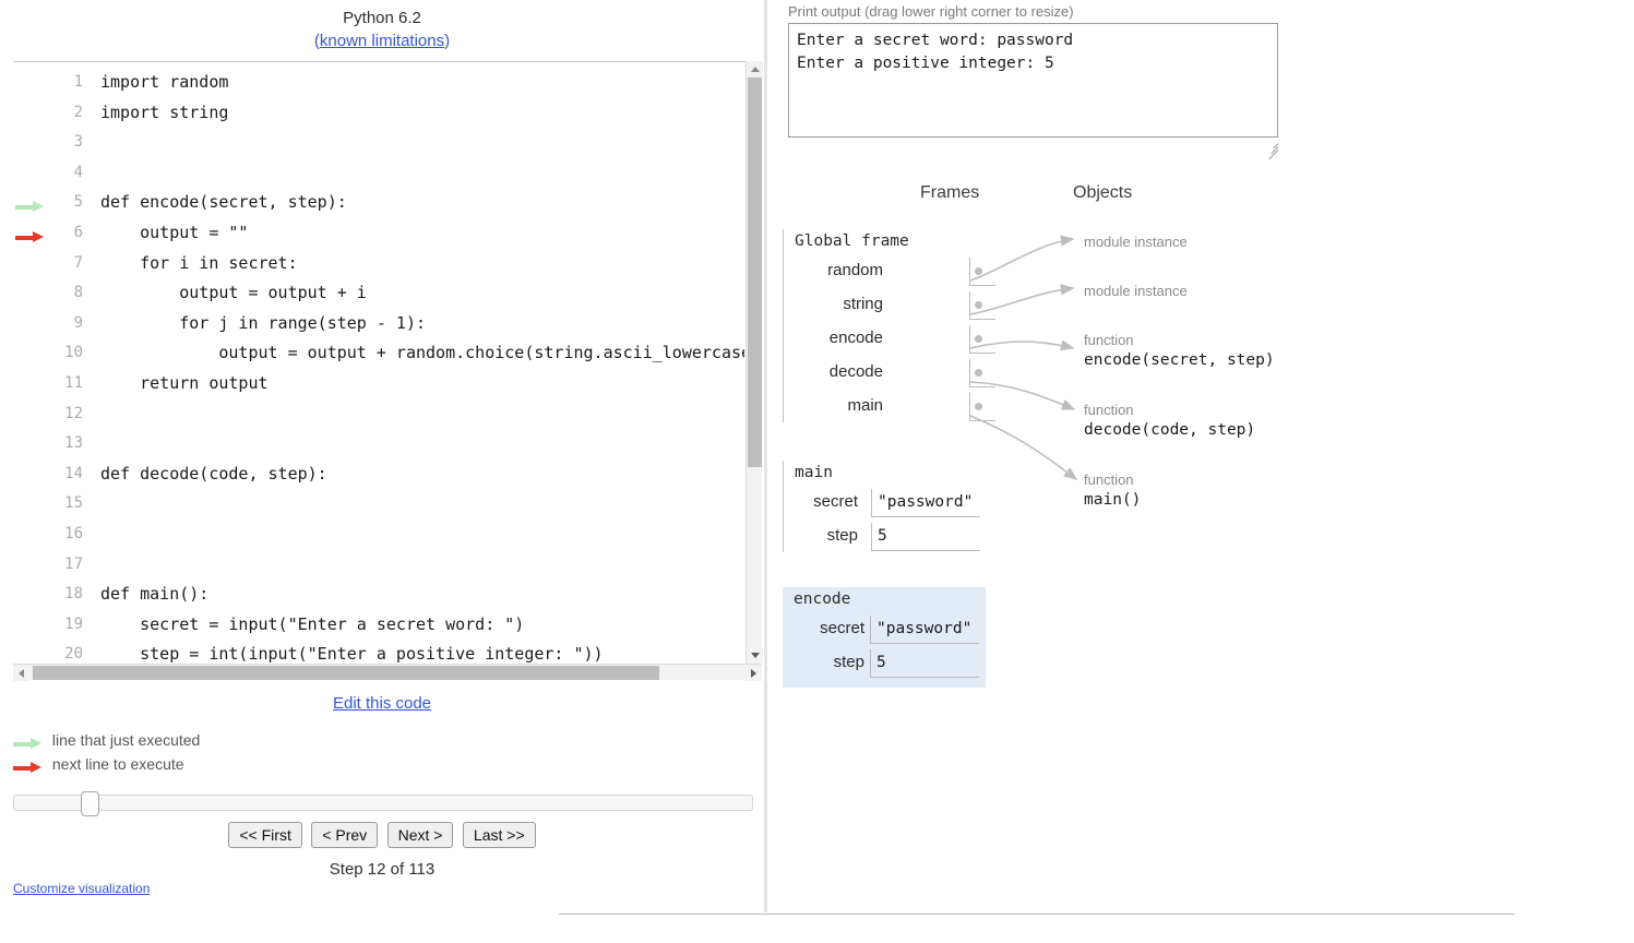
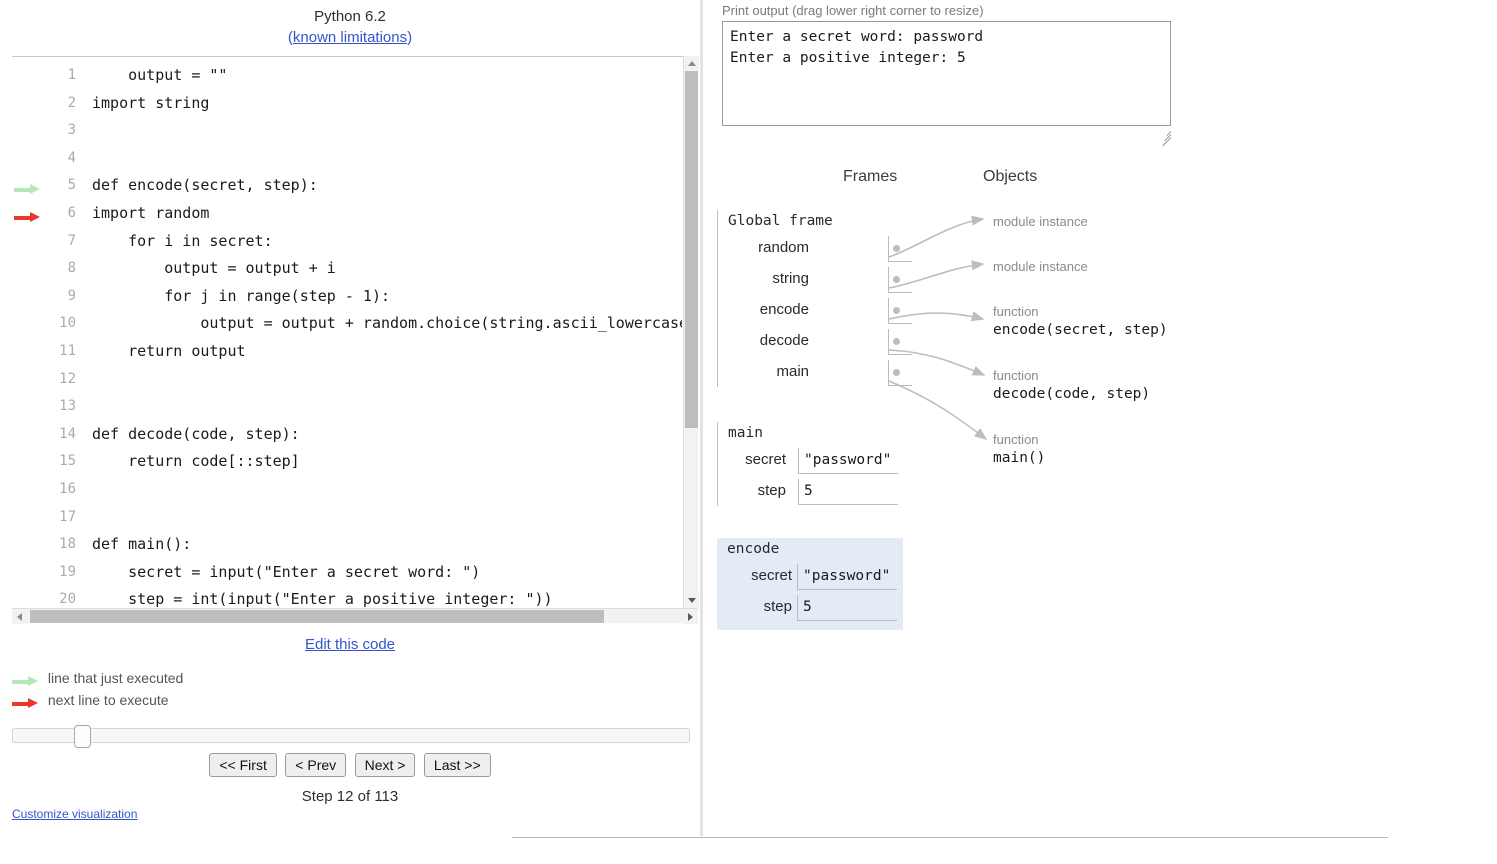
  Python 6.2
  (known limitations)
  1
- import random
+ output = ""
  2
  import string
  3
  4
  5
  def encode(secret, step):
  6
- output = ""
+ import random
  7
  for i in secret:
  8
  output = output + i
  9
  for j in range(step - 1):
  10
  output = output + random.choice(string.ascii_lowercas
  11
  return output
  12
  13
  14
  def decode(code, step):
  15
+ return code[::step]
  16
  17
  18
  def main():
  19
  secret = input("Enter a secret word: ")
  20
  step = int(input("Enter a positive integer: "))
  Edit this code
  line that just executed
  next line to execute
  << First < Prev Next > Last >>
  Step 12 of 113
  Customize visualization
  Print output (drag lower right corner to resize)
  Enter a secret word: password
  Enter a positive integer: 5
  Frames
  Objects
  Global frame
  random
  string
  encode
  decode
  main
  main
  secret
  "password"
  step
  5
  encode
  secret
  "password"
  step
  5
  module instance
  module instance
  function
  encode(secret, step)
  function
  decode(code, step)
  function
  main()
